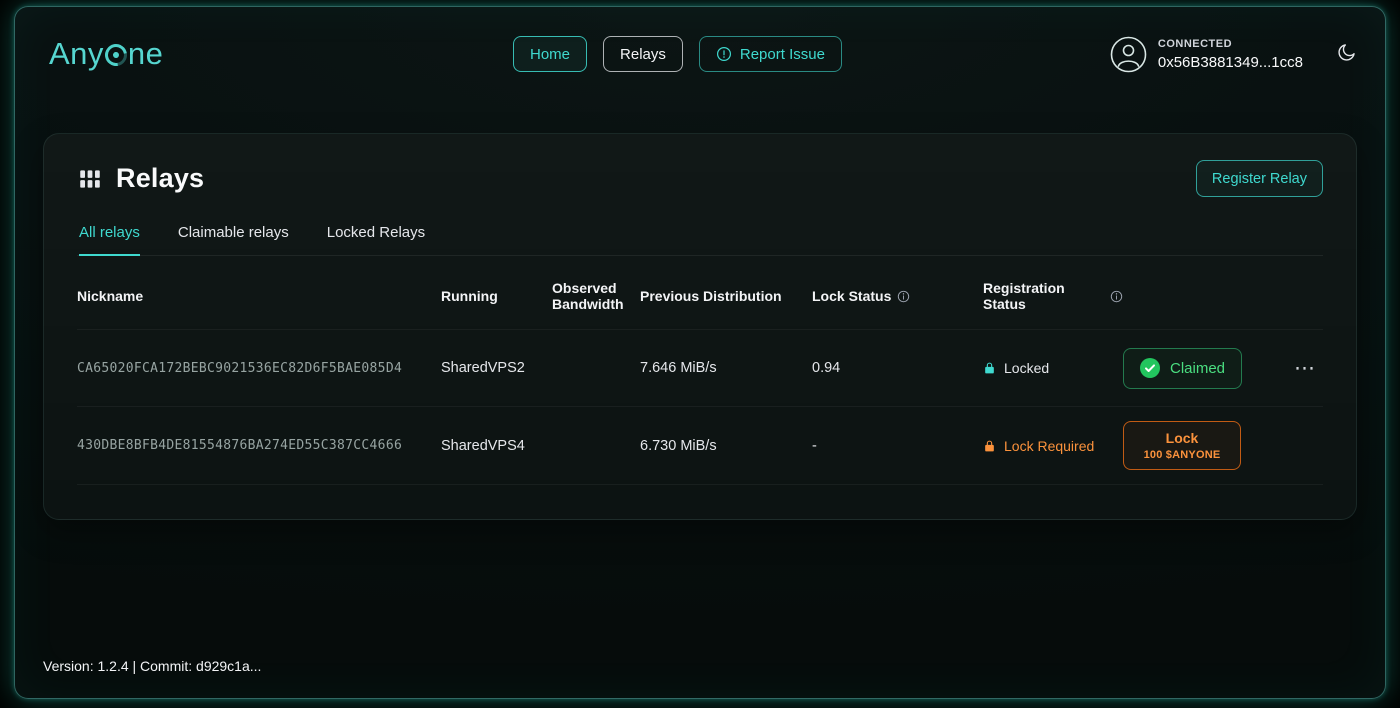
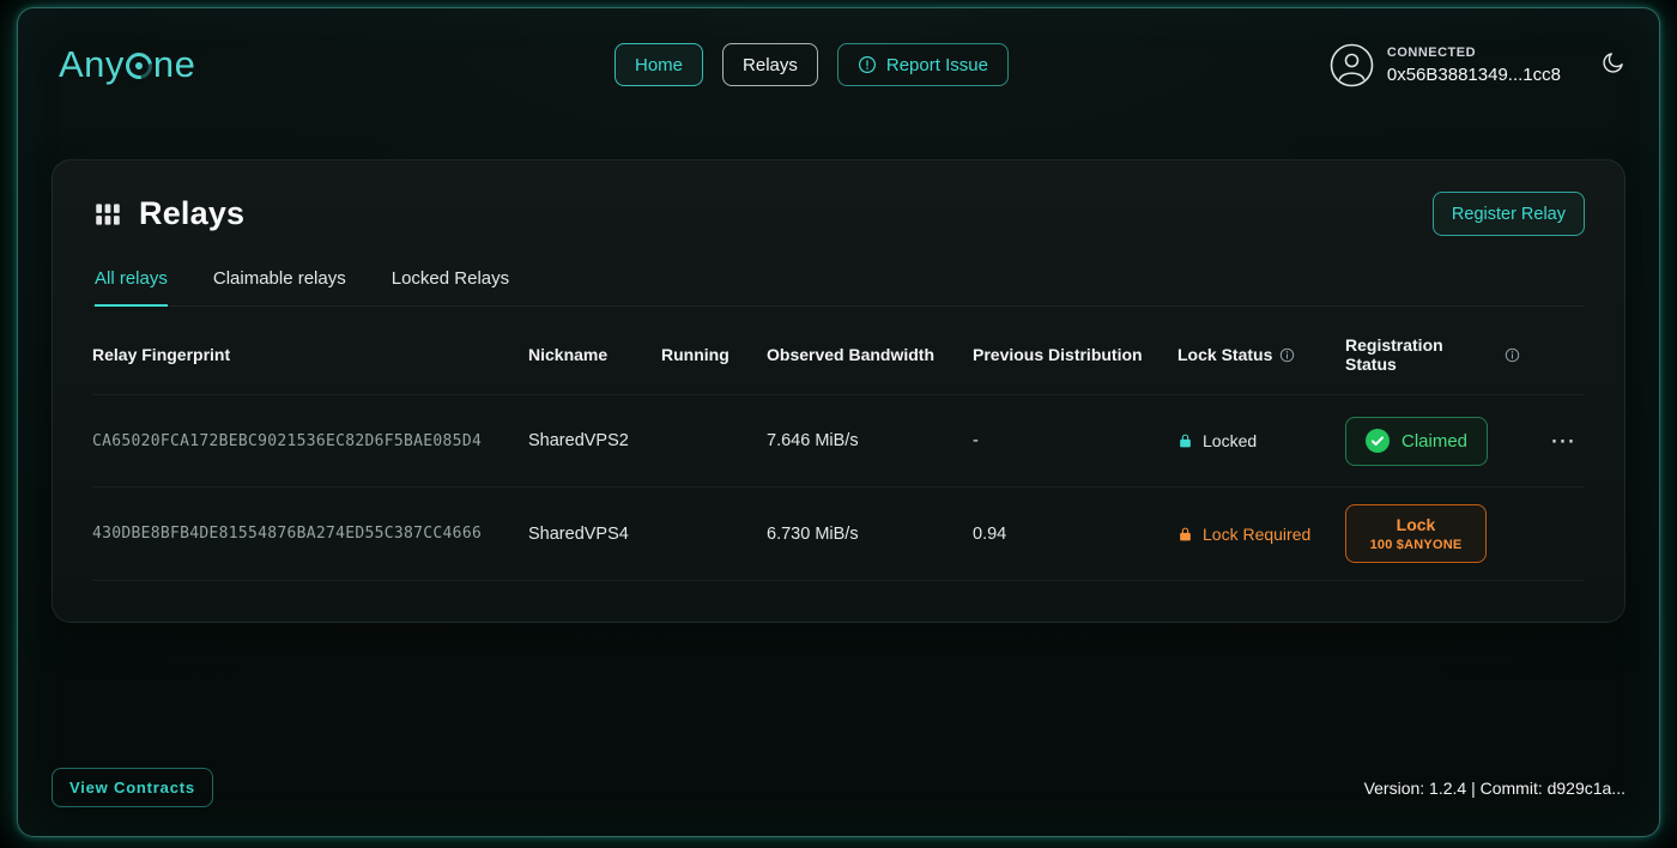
  Any
  ne
  Home
  Relays
  Report Issue
  CONNECTED
  0x56B3881349...1cc8
  Relays
  Register Relay
  All relays
  Claimable relays
  Locked Relays
+ Relay Fingerprint
  Nickname
  Running
  Observed Bandwidth
  Previous Distribution
  Lock Status
  Registration Status
  CA65020FCA172BEBC9021536EC82D6F5BAE085D4
  SharedVPS2
  7.646 MiB/s
- 0.94
+ -
  Locked
  Claimed
  ⋯
  430DBE8BFB4DE81554876BA274ED55C387CC4666
  SharedVPS4
  6.730 MiB/s
- -
+ 0.94
  Lock Required
  Lock
  100 $ANYONE
+ View Contracts
  Version: 1.2.4 | Commit: d929c1a...
